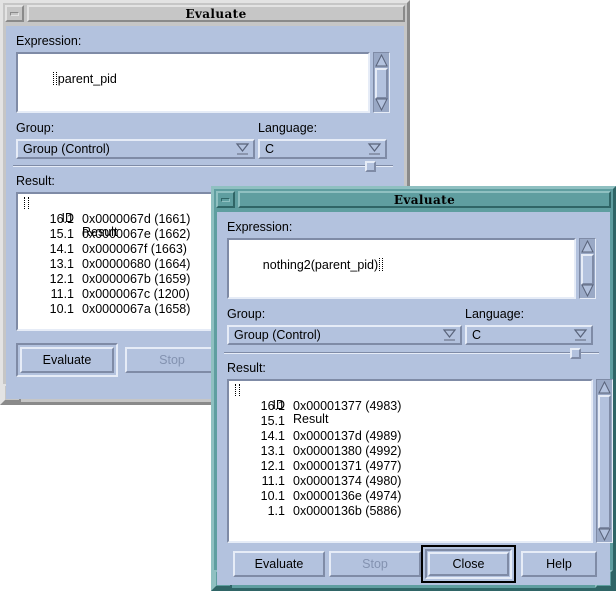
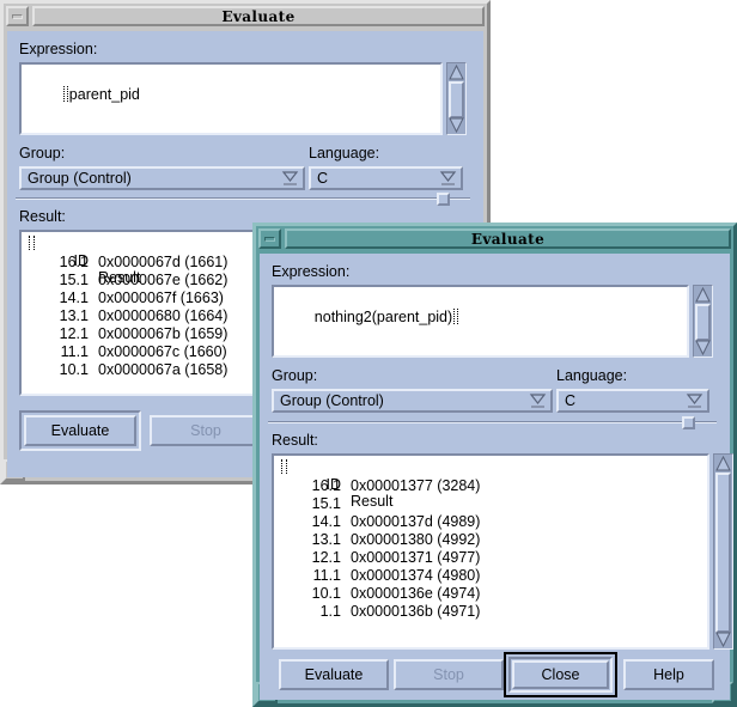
  Evaluate
  Expression:
  parent_pid
  Group:
  Language:
  Group (Control)
  C
  Result:
  ID
  Result
  16.1
  0x0000067d (1661)
  15.1
  0x0000067e (1662)
  14.1
  0x0000067f (1663)
  13.1
  0x00000680 (1664)
  12.1
  0x0000067b (1659)
  11.1
- 0x0000067c (1200)
+ 0x0000067c (1660)
  10.1
  0x0000067a (1658)
  Evaluate
  Stop
  Evaluate
  Expression:
  nothing2(parent_pid)
  Group:
  Language:
  Group (Control)
  C
  Result:
  ID
  Result
  16.1
- 0x00001377 (4983)
+ 0x00001377 (3284)
  15.1
  14.1
  0x0000137d (4989)
  13.1
  0x00001380 (4992)
  12.1
  0x00001371 (4977)
  11.1
  0x00001374 (4980)
  10.1
  0x0000136e (4974)
  1.1
- 0x0000136b (5886)
+ 0x0000136b (4971)
  Evaluate
  Stop
  Close
  Help
